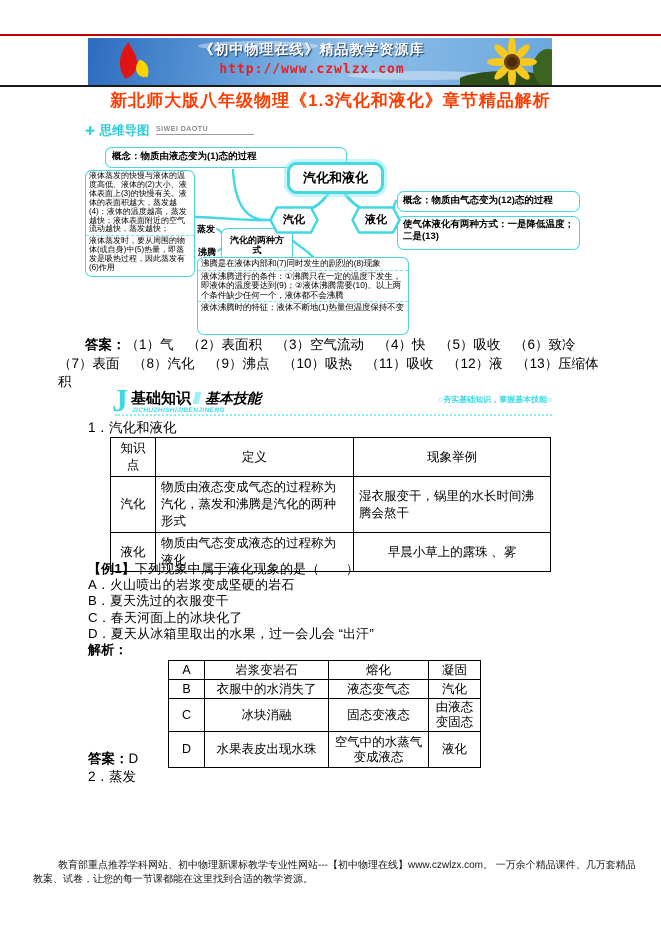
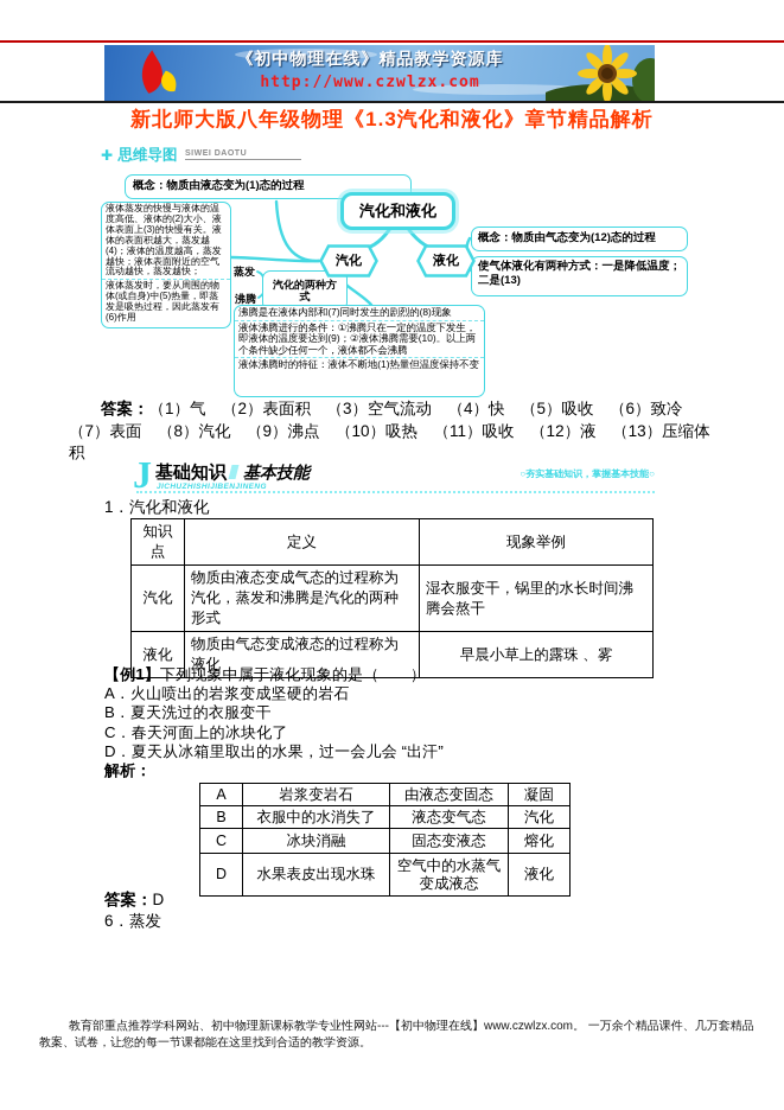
  《初中物理在线》精品教学资源库
  http://www.czwlzx.com
  新北师大版八年级物理《1.3汽化和液化》章节精品解析
  概念：物质由液态变为(1)态的过程
  液体蒸发的快慢与液体的温度高低、液体的(2)大小、液体表面上(3)的快慢有关。液体的表面积越大，蒸发越(4)；液体的温度越高，蒸发越快；液体表面附近的空气流动越快，蒸发越快；
  液体蒸发时，要从周围的物体(或自身)中(5)热量，即蒸发是吸热过程，因此蒸发有(6)作用
  蒸发
  沸腾
  汽化的两种方式
  汽化和液化
  汽化
  液化
  概念：物质由气态变为(12)态的过程
  使气体液化有两种方式：一是降低温度；二是(13)
  沸腾是在液体内部和(7)同时发生的剧烈的(8)现象
  液体沸腾进行的条件：①沸腾只在一定的温度下发生，即液体的温度要达到(9)；②液体沸腾需要(10)。以上两个条件缺少任何一个，液体都不会沸腾
  液体沸腾时的特征：液体不断地(1)热量但温度保持不变
  答案：（1）气 （2）表面积 （3）空气流动 （4）快 （5）吸收 （6）致冷 （7）表面 （8）汽化 （9）沸点 （10）吸热 （11）吸收 （12）液 （13）压缩体积
  J
  基础知识 基本技能
  ○夯实基础知识，掌握基本技能○
  1．汽化和液化
  知识点	定义	现象举例
  汽化	物质由液态变成气态的过程称为汽化，蒸发和沸腾是汽化的两种形式	湿衣服变干，锅里的水长时间沸腾会熬干
  液化	物质由气态变成液态的过程称为液化	早晨小草上的露珠 、雾
  【例1】下列现象中属于液化现象的是（ ）
  A．火山喷出的岩浆变成坚硬的岩石
  B．夏天洗过的衣服变干
  C．春天河面上的冰块化了
  D．夏天从冰箱里取出的水果，过一会儿会 “出汗”
  解析：
- A	岩浆变岩石	熔化	凝固
+ A	岩浆变岩石	由液态变固态	凝固
  B	衣服中的水消失了	液态变气态	汽化
- C	冰块消融	固态变液态	由液态变固态
+ C	冰块消融	固态变液态	熔化
  D	水果表皮出现水珠	空气中的水蒸气变成液态	液化
  答案：D
- 2．蒸发
+ 6．蒸发
  教育部重点推荐学科网站、初中物理新课标教学专业性网站---【初中物理在线】www.czwlzx.com。 一万余个精品课件、几万套精品教案、试卷，让您的每一节课都能在这里找到合适的教学资源。
